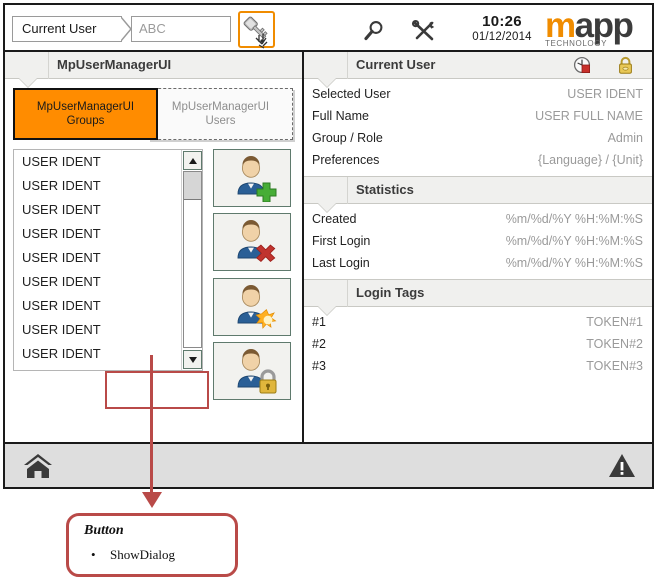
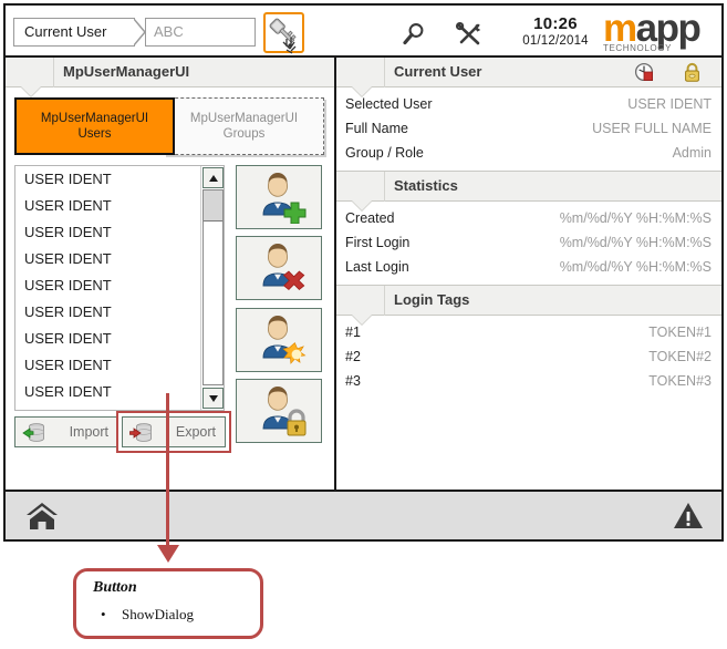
  Current User
  ABC
  10:26
  01/12/2014
  mapp
  TECHNOLOGY
  MpUserManagerUI
  MpUserManagerUI
- Users
+ Groups
  MpUserManagerUI
- Groups
+ Users
  USER IDENT
  USER IDENT
  USER IDENT
  USER IDENT
  USER IDENT
  USER IDENT
  USER IDENT
  USER IDENT
  USER IDENT
+ Import
+ Export
  Current User
  Selected User
  USER IDENT
  Full Name
  USER FULL NAME
  Group / Role
  Admin
- Preferences
- {Language} / {Unit}
  Statistics
  Created
  %m/%d/%Y %H:%M:%S
  First Login
  %m/%d/%Y %H:%M:%S
  Last Login
  %m/%d/%Y %H:%M:%S
  Login Tags
  #1
  TOKEN#1
  #2
  TOKEN#2
  #3
  TOKEN#3
  Button
  • ShowDialog
